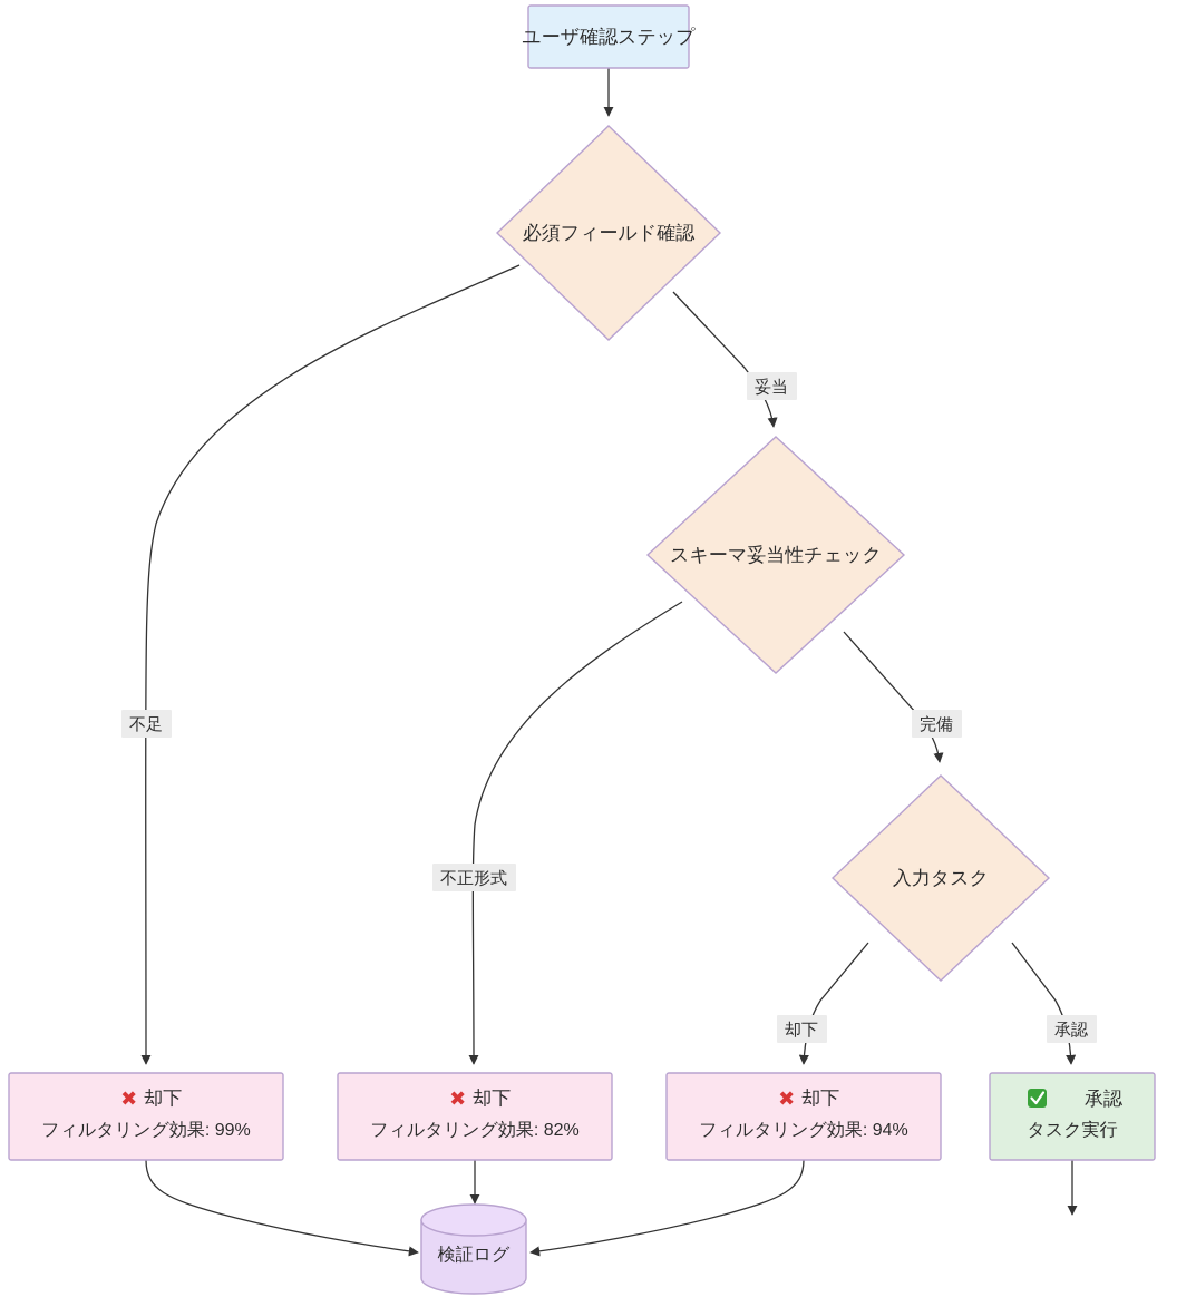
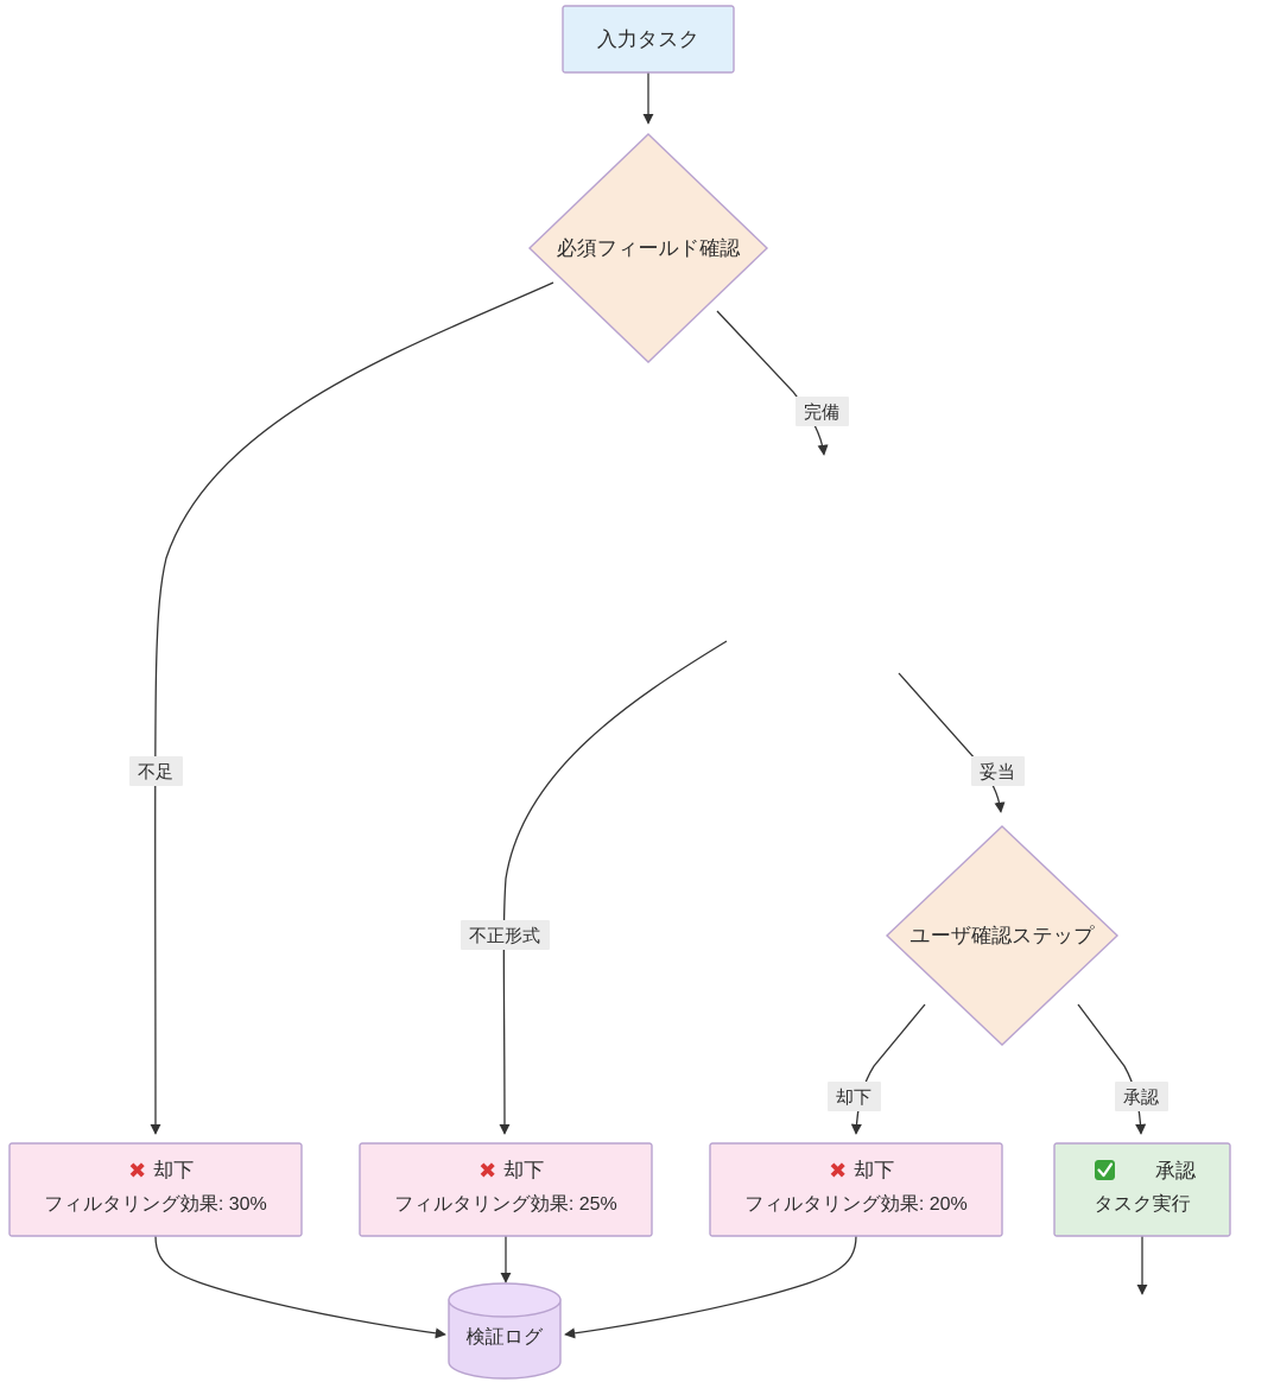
- 妥当
+ 完備
  不足
- 完備
+ 妥当
  不正形式
  却下
  承認
- ユーザ確認ステップ
+ 入力タスク
  必須フィールド確認
- スキーマ妥当性チェック
- 入力タスク
+ ユーザ確認ステップ
  ✖ 却下
- フィルタリング効果: 99%
+ フィルタリング効果: 30%
  ✖ 却下
- フィルタリング効果: 82%
+ フィルタリング効果: 25%
  ✖ 却下
- フィルタリング効果: 94%
+ フィルタリング効果: 20%
  承認
  タスク実行
  検証ログ
